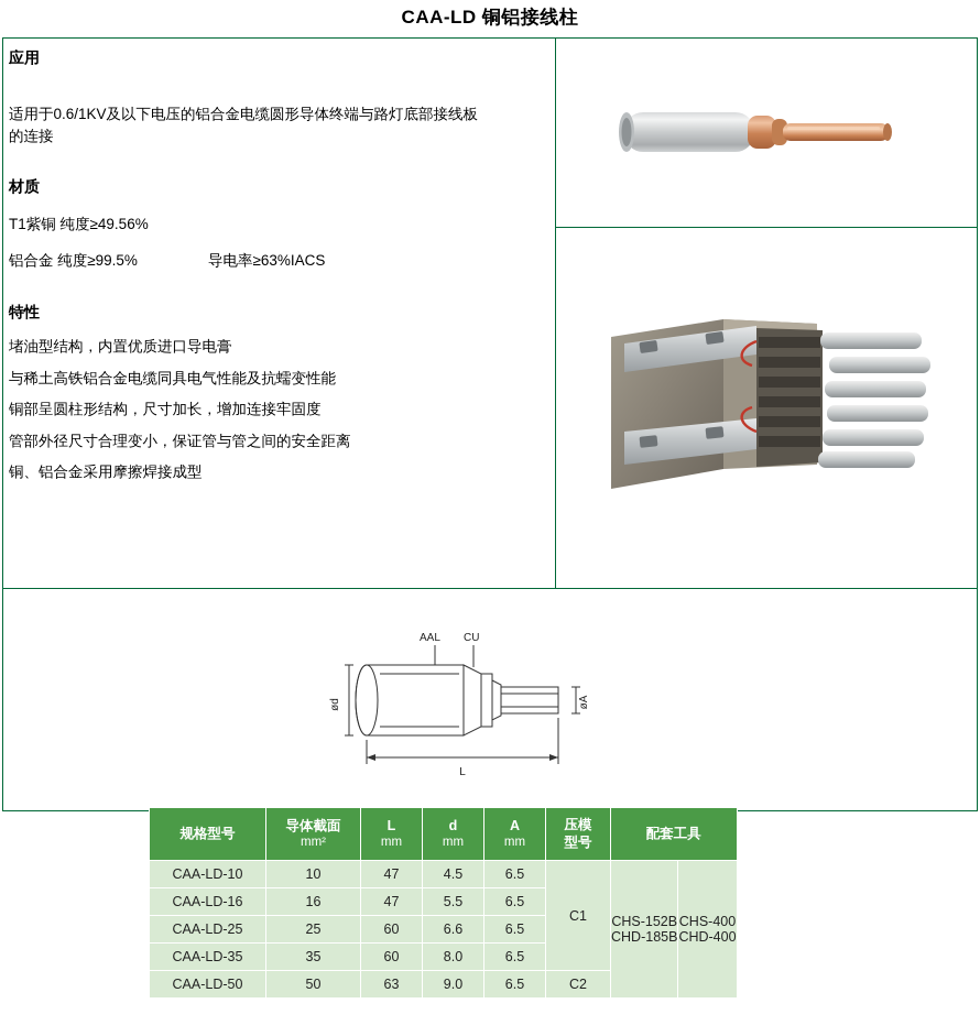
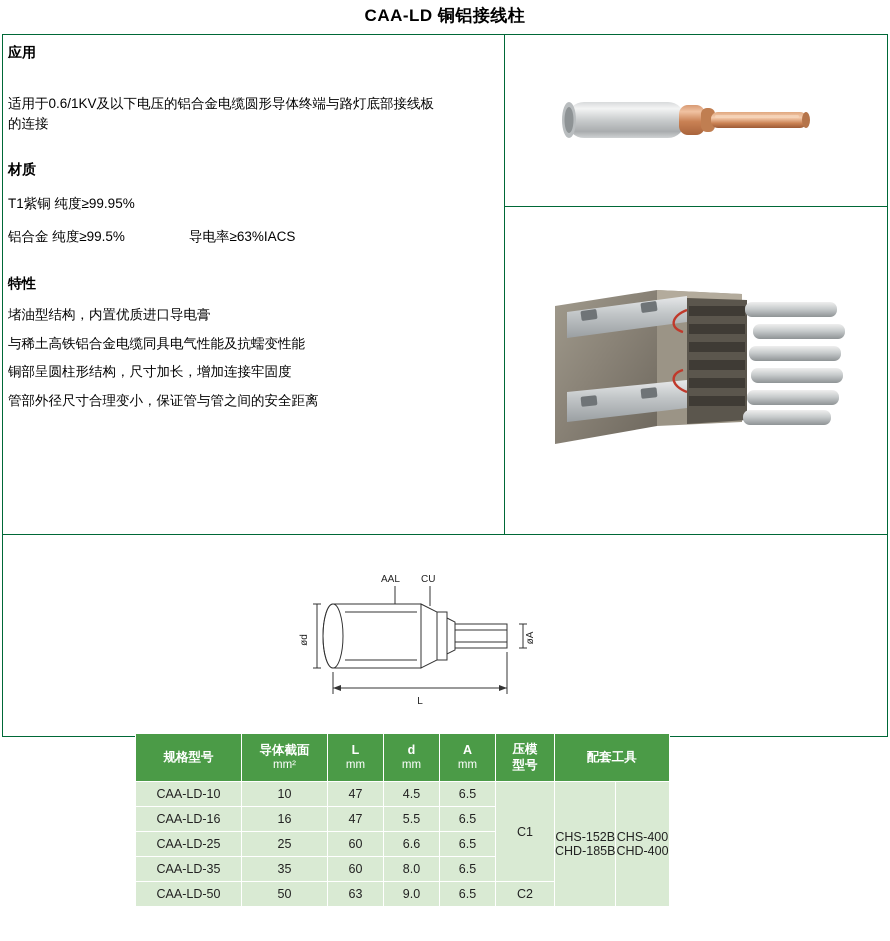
  CAA-LD 铜铝接线柱
  应用
  适用于0.6/1KV及以下电压的铝合金电缆圆形导体终端与路灯底部接线板
  的连接
  材质
- T1紫铜 纯度≥49.56%
+ T1紫铜 纯度≥99.95%
  铝合金 纯度≥99.5% 导电率≥63%IACS
  特性
  堵油型结构，内置优质进口导电膏
  与稀土高铁铝合金电缆同具电气性能及抗蠕变性能
  铜部呈圆柱形结构，尺寸加长，增加连接牢固度
  管部外径尺寸合理变小，保证管与管之间的安全距离
- 铜、铝合金采用摩擦焊接成型
  AAL
  CU
  L
  规格型号	导体截面 mm²	L mm	d mm	A mm	压模 型号	配套工具
  CAA-LD-10	10	47	4.5	6.5	C1	CHS-152B CHD-185B	CHS-400 CHD-400
  CAA-LD-16	16	47	5.5	6.5
  CAA-LD-25	25	60	6.6	6.5
  CAA-LD-35	35	60	8.0	6.5
  CAA-LD-50	50	63	9.0	6.5	C2
